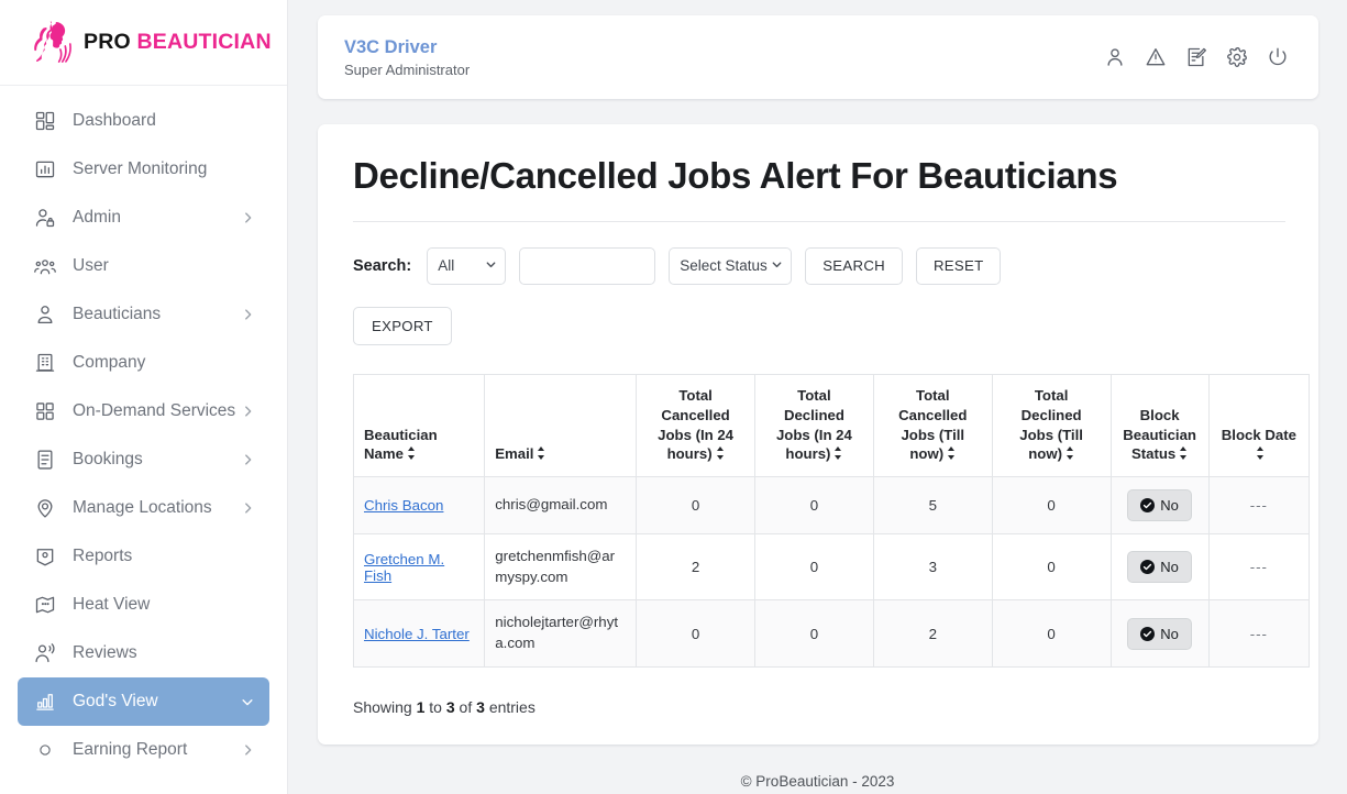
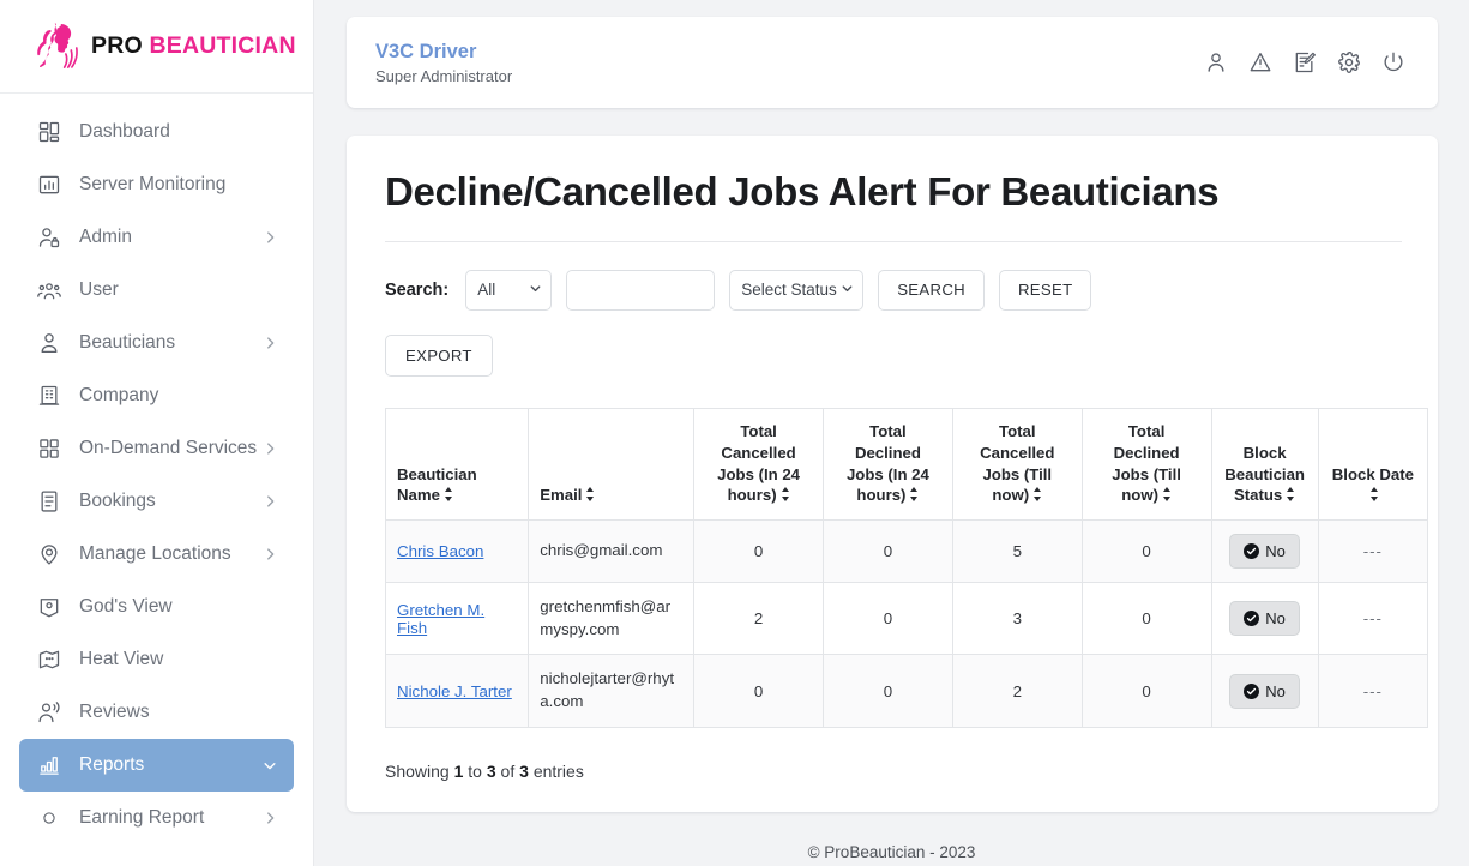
  PRO BEAUTICIAN
  Dashboard
  Server Monitoring
  Admin
  User
  Beauticians
  Company
  On-Demand Services
  Bookings
  Manage Locations
- Reports
+ God's View
  Heat View
  Reviews
- God's View
+ Reports
  Earning Report
  V3C Driver
  Super Administrator
  Decline/Cancelled Jobs Alert For Beauticians
  Search:
  All
  Select Status
  SEARCH
  RESET
  EXPORT
  Beautician Name	Email	Total Cancelled Jobs (In 24 hours)	Total Declined Jobs (In 24 hours)	Total Cancelled Jobs (Till now)	Total Declined Jobs (Till now)	Block Beautician Status	Block Date
  Chris Bacon	chris@gmail.com	0	0	5	0	No	---
  Gretchen M. Fish	gretchenmfish@armyspy.com	2	0	3	0	No	---
  Nichole J. Tarter	nicholejtarter@rhyta.com	0	0	2	0	No	---
  Showing 1 to 3 of 3 entries
  © ProBeautician - 2023
